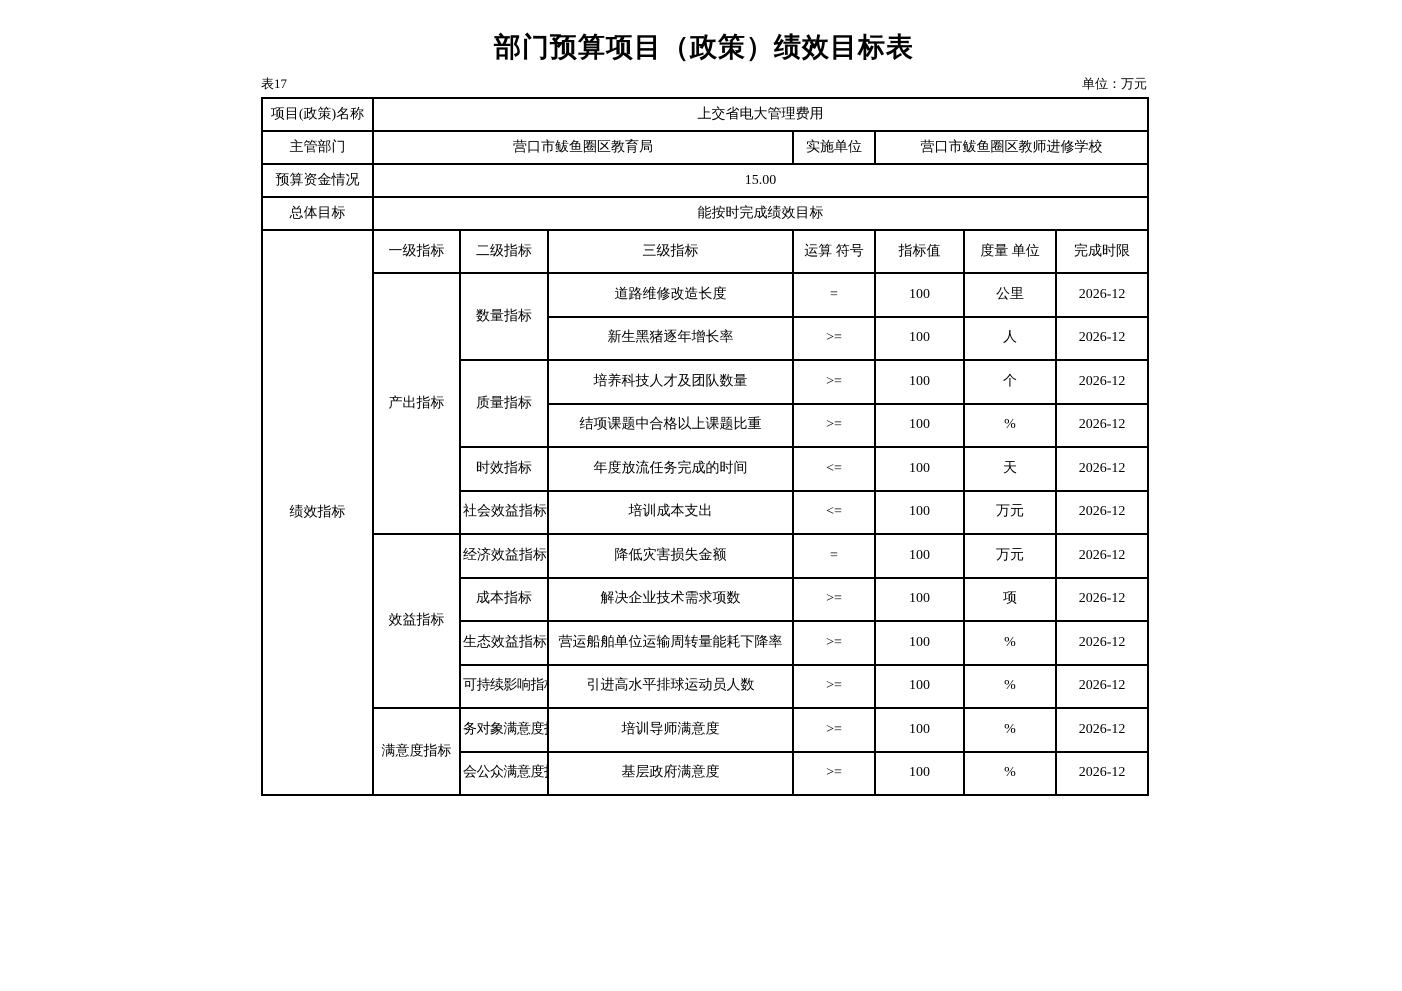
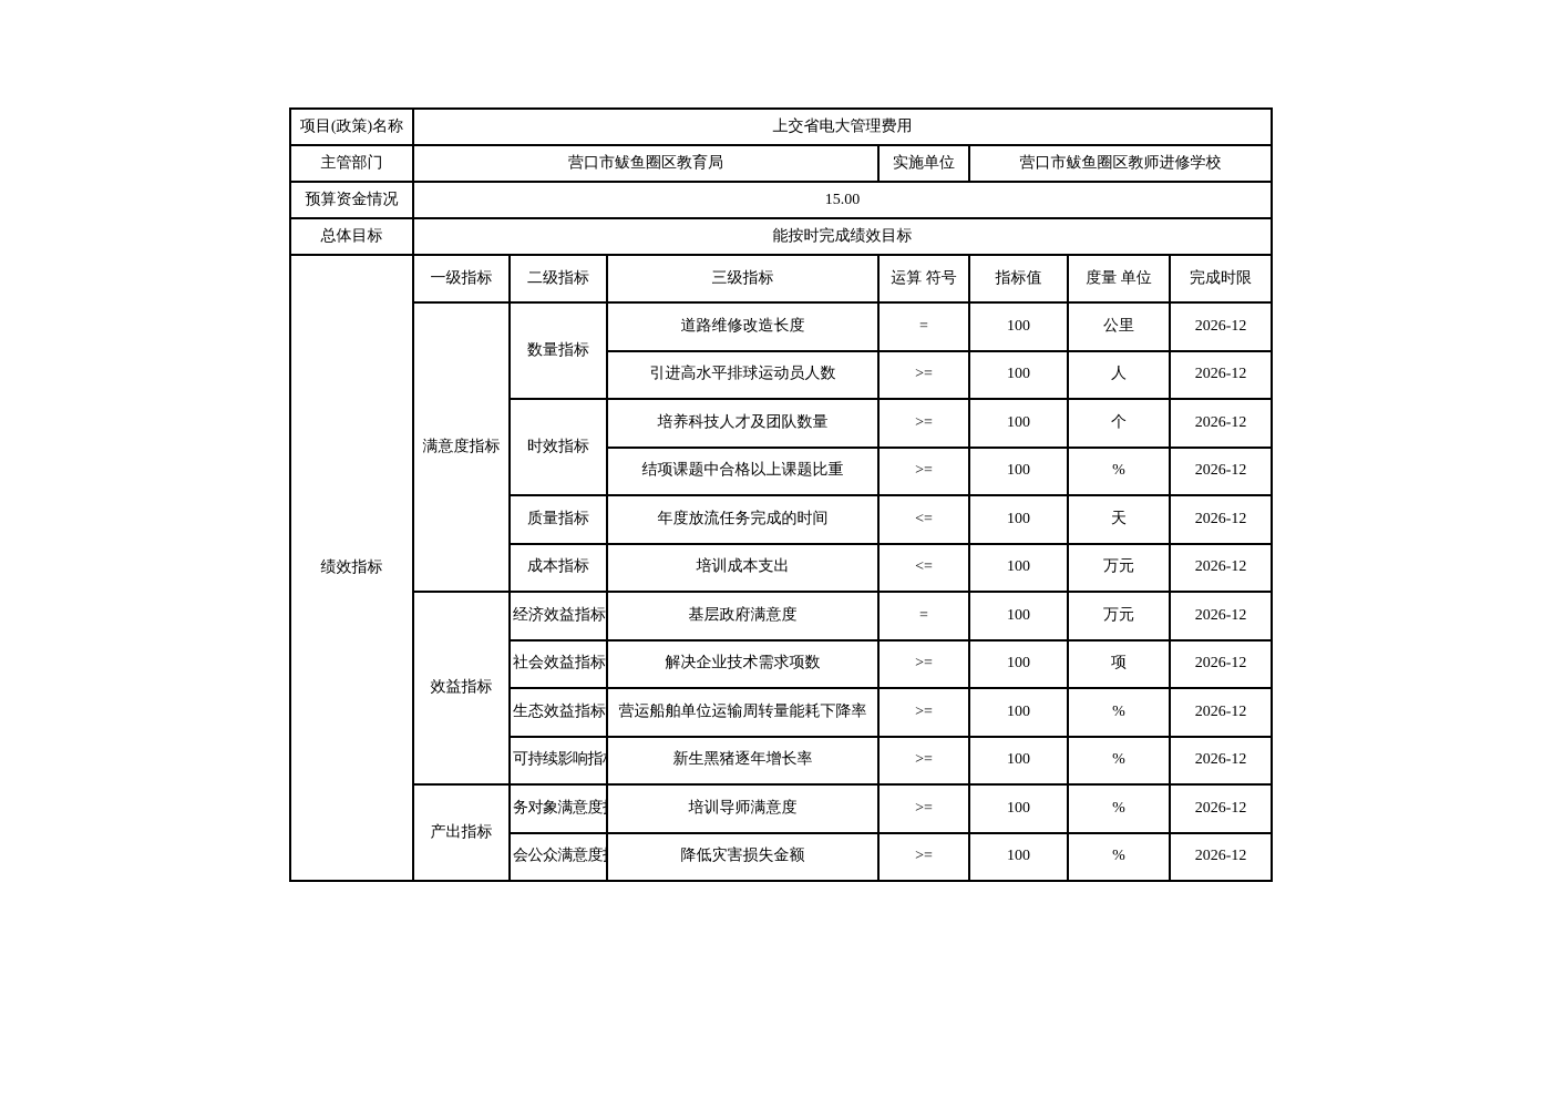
- 部门预算项目（政策）绩效目标表
- 表17
- 单位：万元
  项目(政策)名称	上交省电大管理费用
  主管部门	营口市鲅鱼圈区教育局	实施单位	营口市鲅鱼圈区教师进修学校
  预算资金情况	15.00
  总体目标	能按时完成绩效目标
  绩效指标	一级指标	二级指标	三级指标	运算 符号	指标值	度量 单位	完成时限
- 产出指标	数量指标	道路维修改造长度	=	100	公里	2026-12
+ 满意度指标	数量指标	道路维修改造长度	=	100	公里	2026-12
- 新生黑猪逐年增长率	>=	100	人	2026-12
+ 引进高水平排球运动员人数	>=	100	人	2026-12
- 质量指标	培养科技人才及团队数量	>=	100	个	2026-12
+ 时效指标	培养科技人才及团队数量	>=	100	个	2026-12
  结项课题中合格以上课题比重	>=	100	%	2026-12
- 时效指标	年度放流任务完成的时间	<=	100	天	2026-12
+ 质量指标	年度放流任务完成的时间	<=	100	天	2026-12
- 社会效益指标	培训成本支出	<=	100	万元	2026-12
+ 成本指标	培训成本支出	<=	100	万元	2026-12
- 效益指标	经济效益指标	降低灾害损失金额	=	100	万元	2026-12
+ 效益指标	经济效益指标	基层政府满意度	=	100	万元	2026-12
- 成本指标	解决企业技术需求项数	>=	100	项	2026-12
+ 社会效益指标	解决企业技术需求项数	>=	100	项	2026-12
  生态效益指标	营运船舶单位运输周转量能耗下降率	>=	100	%	2026-12
- 可持续影响指	引进高水平排球运动员人数	>=	100	%	2026-12
+ 可持续影响指	新生黑猪逐年增长率	>=	100	%	2026-12
- 满意度指标	务对象满意度	培训导师满意度	>=	100	%	2026-12
+ 产出指标	务对象满意度	培训导师满意度	>=	100	%	2026-12
- 会公众满意度	基层政府满意度	>=	100	%	2026-12
+ 会公众满意度	降低灾害损失金额	>=	100	%	2026-12
